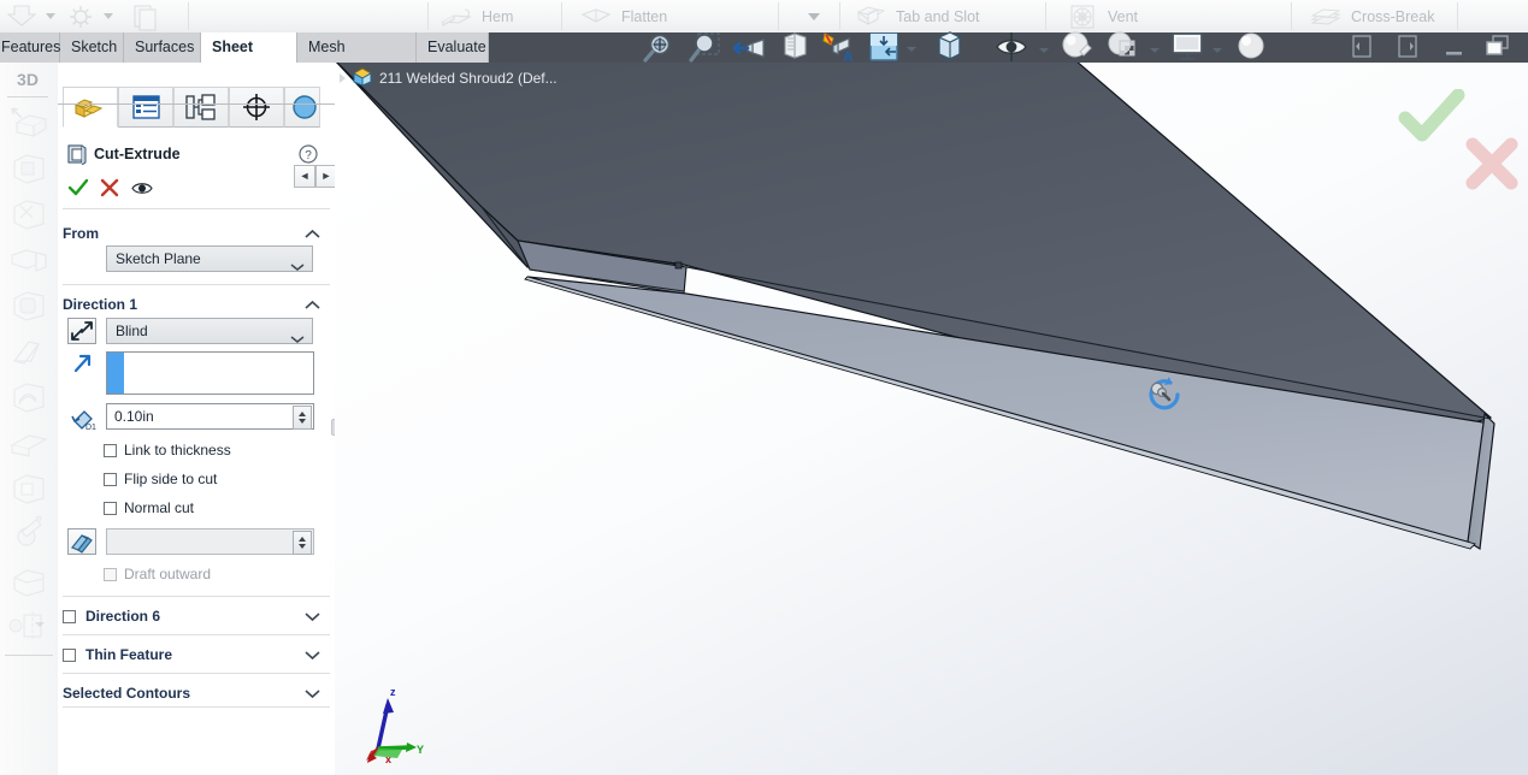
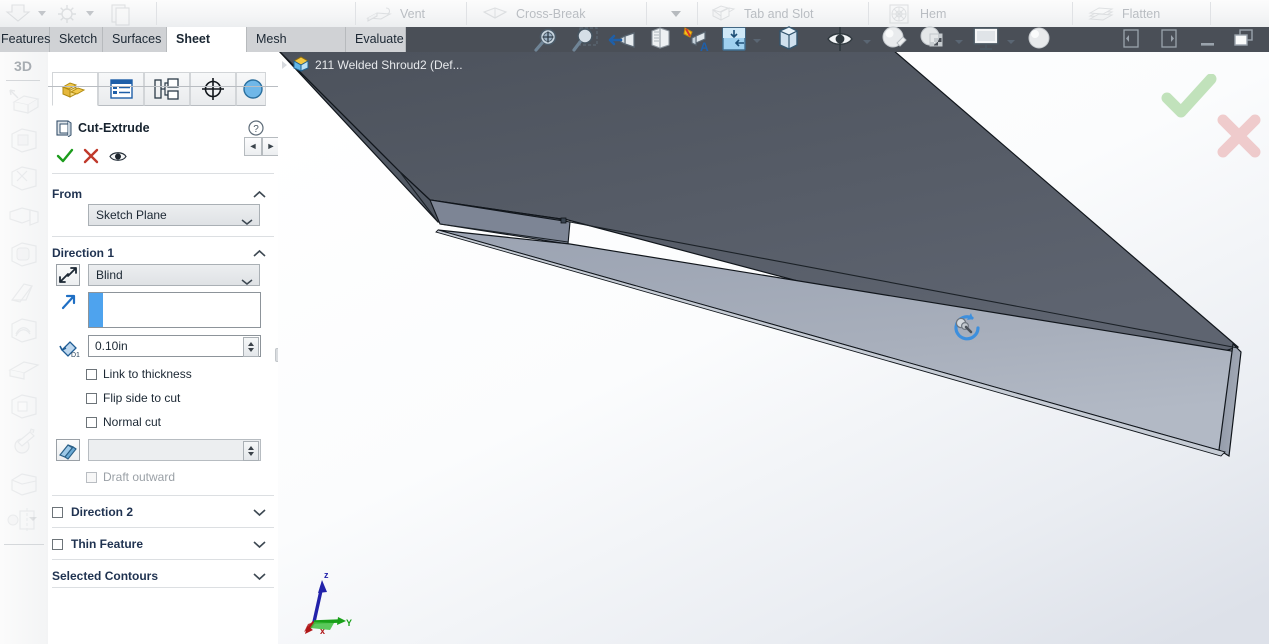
- Hem
+ Vent
- Flatten
+ Cross-Break
  Tab and Slot
- Vent
+ Hem
- Cross-Break
+ Flatten
  Features
  Sketch
  Surfaces
  Evaluate
  A
  3D
  ◄
  ►
  Cut-Extrude
  ?
  From
  Sketch Plane
  Direction 1
  Blind
  0.10in
  Link to thickness
  Flip side to cut
  Normal cut
  Draft outward
- Direction 6
+ Direction 2
  Thin Feature
  Selected Contours
  211 Welded Shroud2 (Def...
  z
  Y
  x
